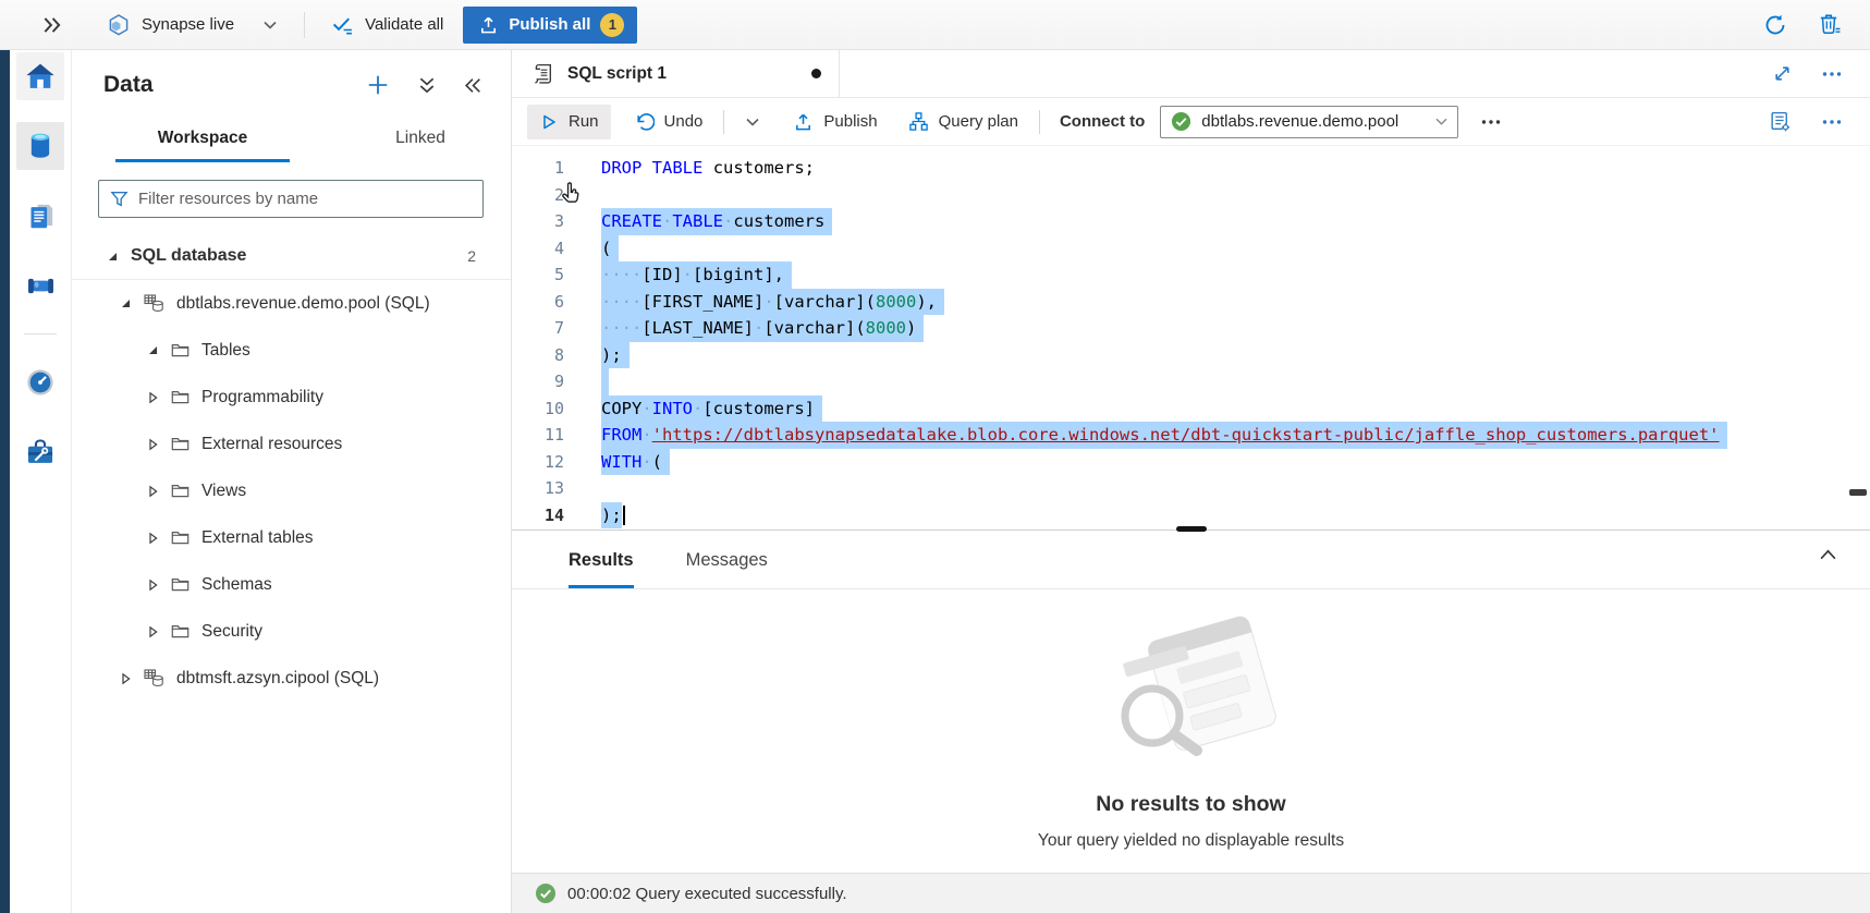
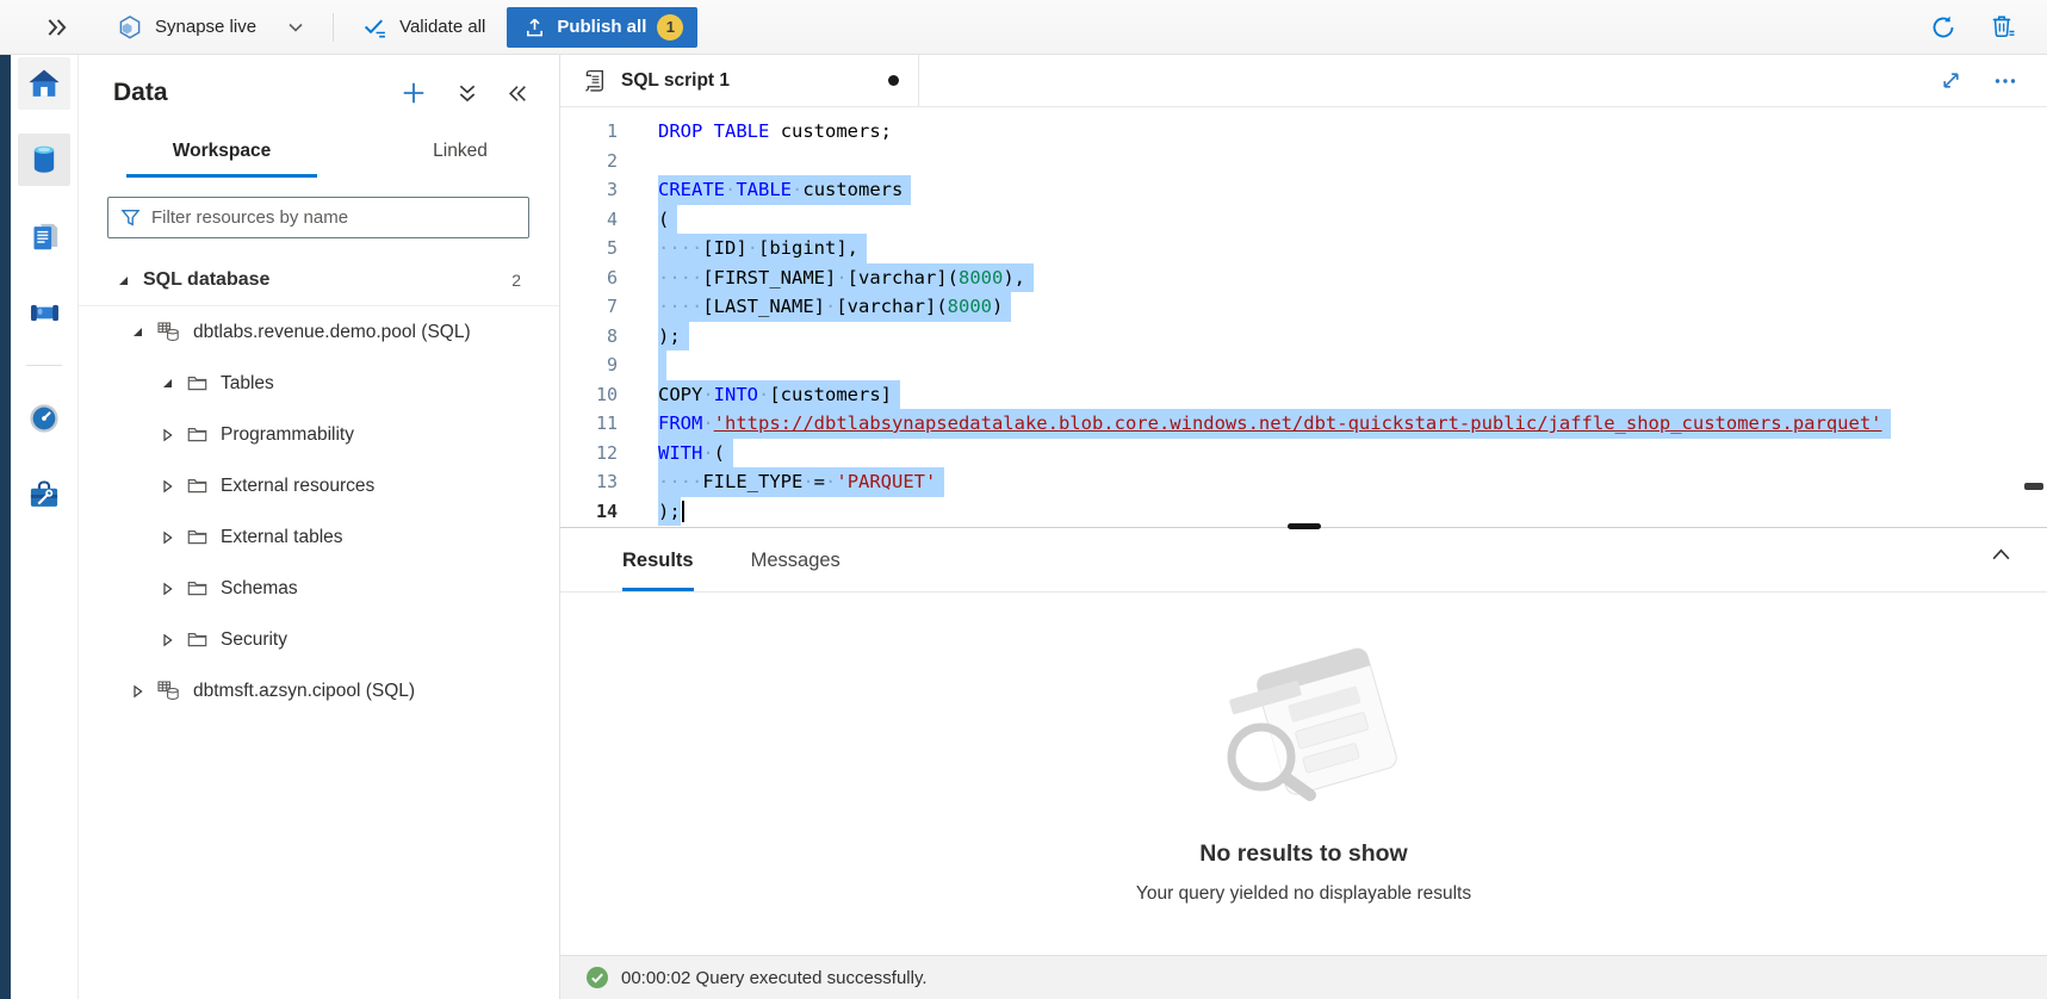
  Synapse live
  Validate all
  Publish all
  1
  Data
  Workspace
  Linked
  Filter resources by name
  SQL database
  2
  dbtlabs.revenue.demo.pool (SQL)
  Tables
  Programmability
  External resources
- Views
  External tables
  Schemas
  Security
  dbtmsft.azsyn.cipool (SQL)
  SQL script 1
- Run
- Undo
- Publish
- Query plan
- Connect to
- dbtlabs.revenue.demo.pool
  1
  DROP TABLE customers;
  2
  3
  CREATE·TABLE·customers
  4
  (
  5
  ····[ID]·[bigint],
  6
  ····[FIRST_NAME]·[varchar](8000),
  7
  ····[LAST_NAME]·[varchar](8000)
  8
  );
  9
  10
  COPY·INTO·[customers]
  11
  FROM·'https://dbtlabsynapsedatalake.blob.core.windows.net/dbt-quickstart-public/jaffle_shop_customers.parquet'
  12
  WITH·(
  13
+ ····FILE_TYPE·=·'PARQUET'
  14
  );
  Results
  Messages
  No results to show
  Your query yielded no displayable results
  00:00:02 Query executed successfully.
